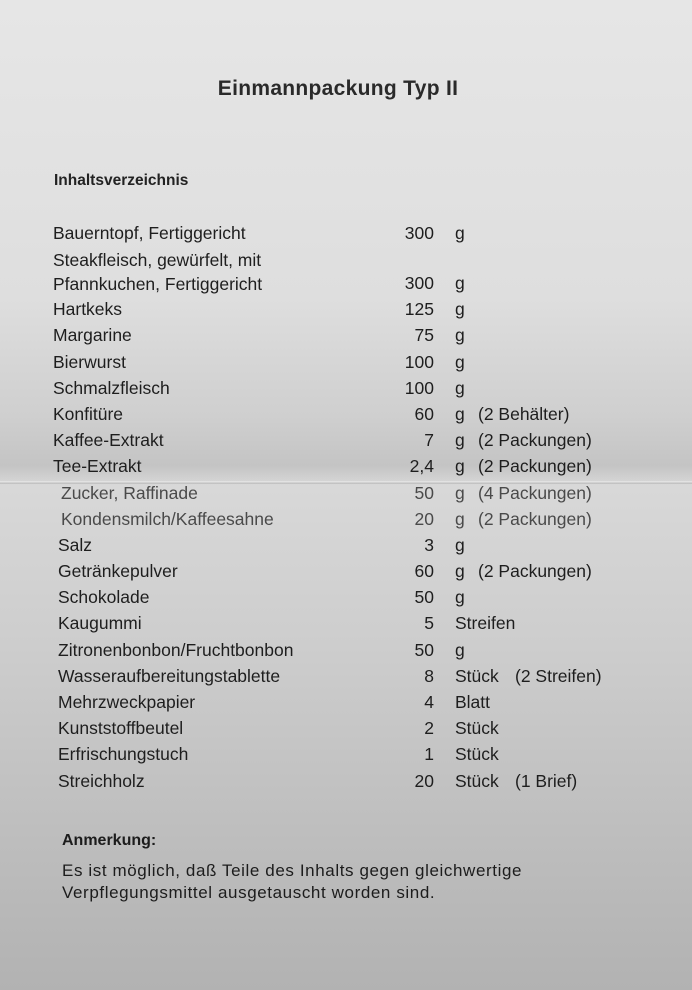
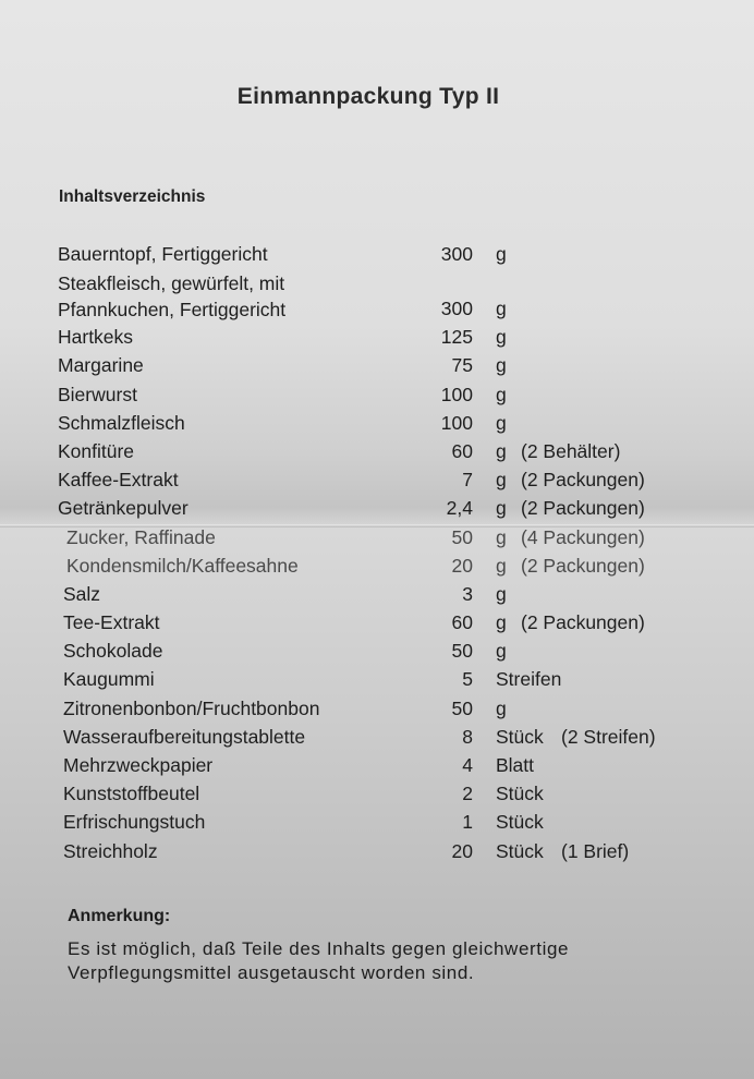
  Einmannpackung Typ II
  Inhaltsverzeichnis
  Bauerntopf, Fertiggericht
  300
  g
  Steakfleisch, gewürfelt, mit
  Pfannkuchen, Fertiggericht
  300
  g
  Hartkeks
  125
  g
  Margarine
  75
  g
  Bierwurst
  100
  g
  Schmalzfleisch
  100
  g
  Konfitüre
  60
  g
  (2 Behälter)
  Kaffee-Extrakt
  7
  g
  (2 Packungen)
- Tee-Extrakt
+ Getränkepulver
  2,4
  g
  (2 Packungen)
  Zucker, Raffinade
  50
  g
  (4 Packungen)
  Kondensmilch/Kaffeesahne
  20
  g
  (2 Packungen)
  Salz
  3
  g
- Getränkepulver
+ Tee-Extrakt
  60
  g
  (2 Packungen)
  Schokolade
  50
  g
  Kaugummi
  5
  Streifen
  Zitronenbonbon/Fruchtbonbon
  50
  g
  Wasseraufbereitungstablette
  8
  Stück
  (2 Streifen)
  Mehrzweckpapier
  4
  Blatt
  Kunststoffbeutel
  2
  Stück
  Erfrischungstuch
  1
  Stück
  Streichholz
  20
  Stück
  (1 Brief)
  Anmerkung:
  Es ist möglich, daß Teile des Inhalts gegen gleichwertige Verpflegungsmittel ausgetauscht worden sind.
